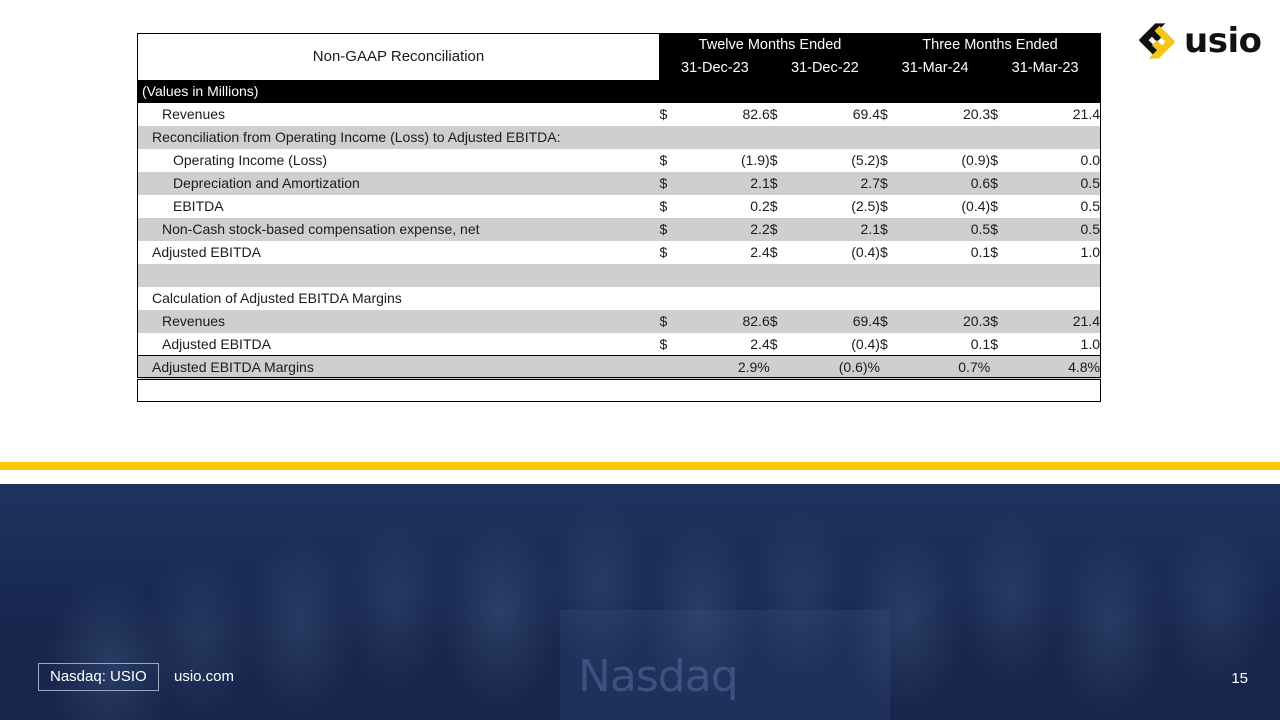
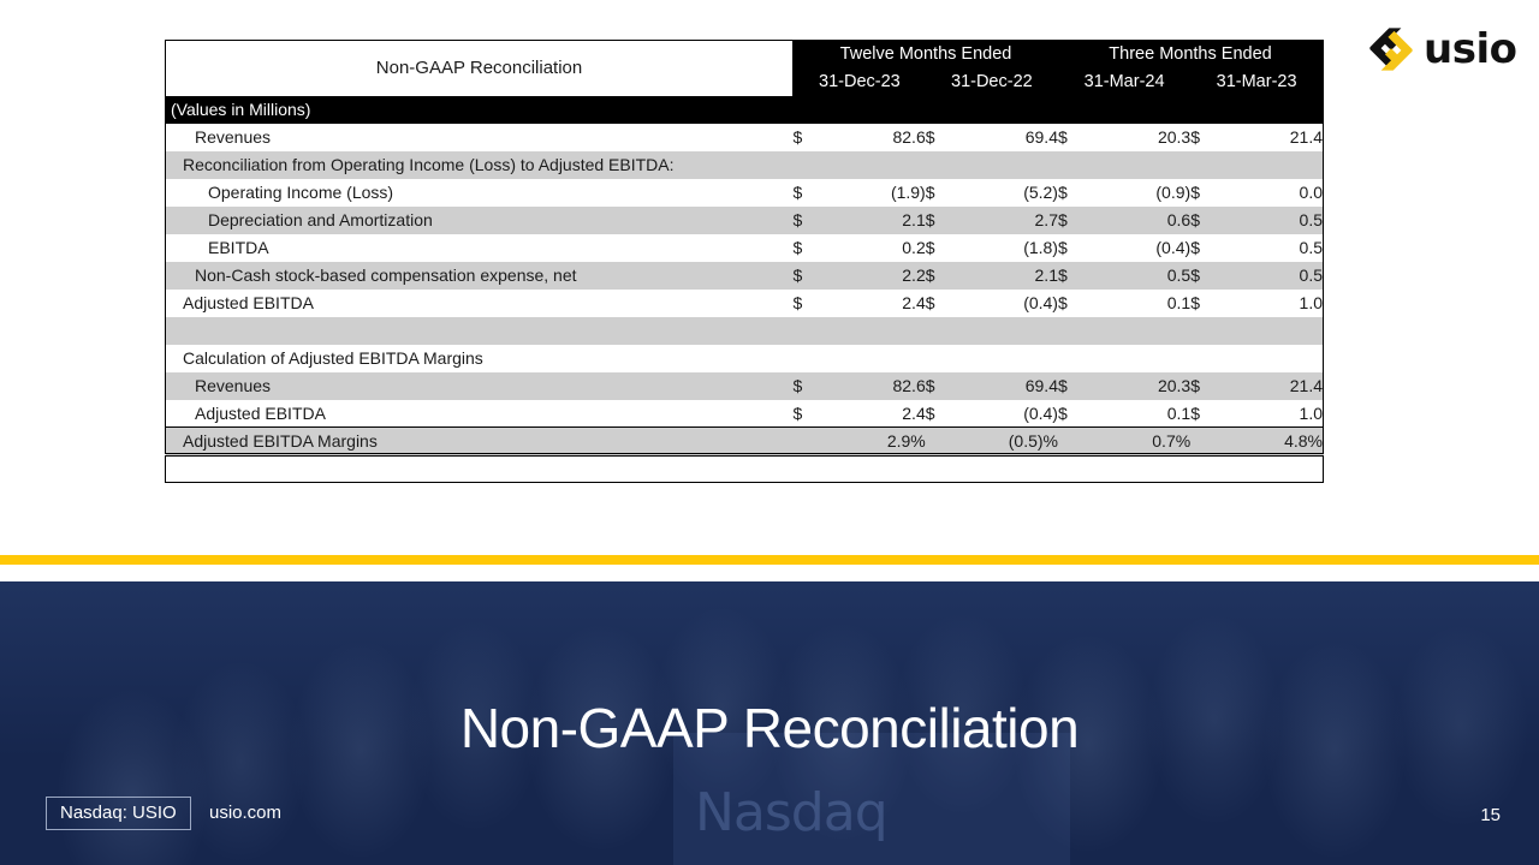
  usio
  Non-GAAP Reconciliation	Twelve Months Ended	Three Months Ended
  31-Dec-23	31-Dec-22	31-Mar-24	31-Mar-23
  (Values in Millions)
  Revenues	$	82.6	$	69.4	$	20.3	$	21.4
  Reconciliation from Operating Income (Loss) to Adjusted EBITDA:
  Operating Income (Loss)	$	(1.9)	$	(5.2)	$	(0.9)	$	0.0
  Depreciation and Amortization	$	2.1	$	2.7	$	0.6	$	0.5
- EBITDA	$	0.2	$	(2.5)	$	(0.4)	$	0.5
+ EBITDA	$	0.2	$	(1.8)	$	(0.4)	$	0.5
  Non-Cash stock-based compensation expense, net	$	2.2	$	2.1	$	0.5	$	0.5
  Adjusted EBITDA	$	2.4	$	(0.4)	$	0.1	$	1.0
  Calculation of Adjusted EBITDA Margins
  Revenues	$	82.6	$	69.4	$	20.3	$	21.4
  Adjusted EBITDA	$	2.4	$	(0.4)	$	0.1	$	1.0
- Adjusted EBITDA Margins		2.9%		(0.6)%		0.7%		4.8%
+ Adjusted EBITDA Margins		2.9%		(0.5)%		0.7%		4.8%
  Nasdaq
+ Non-GAAP Reconciliation
  Nasdaq: USIO
  usio.com
  15
